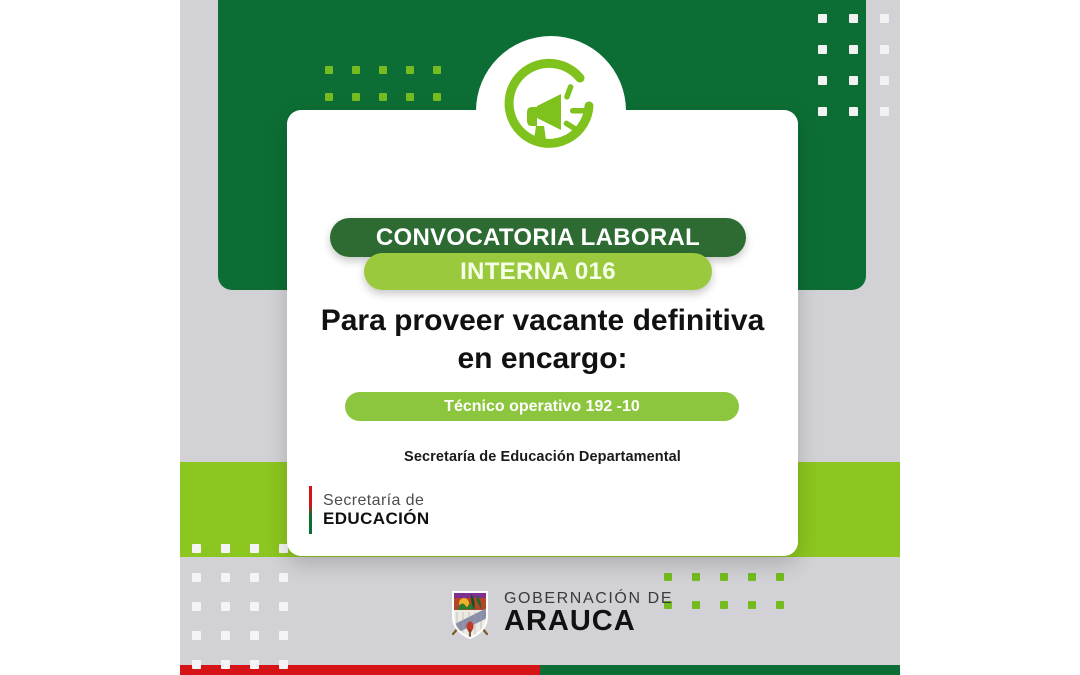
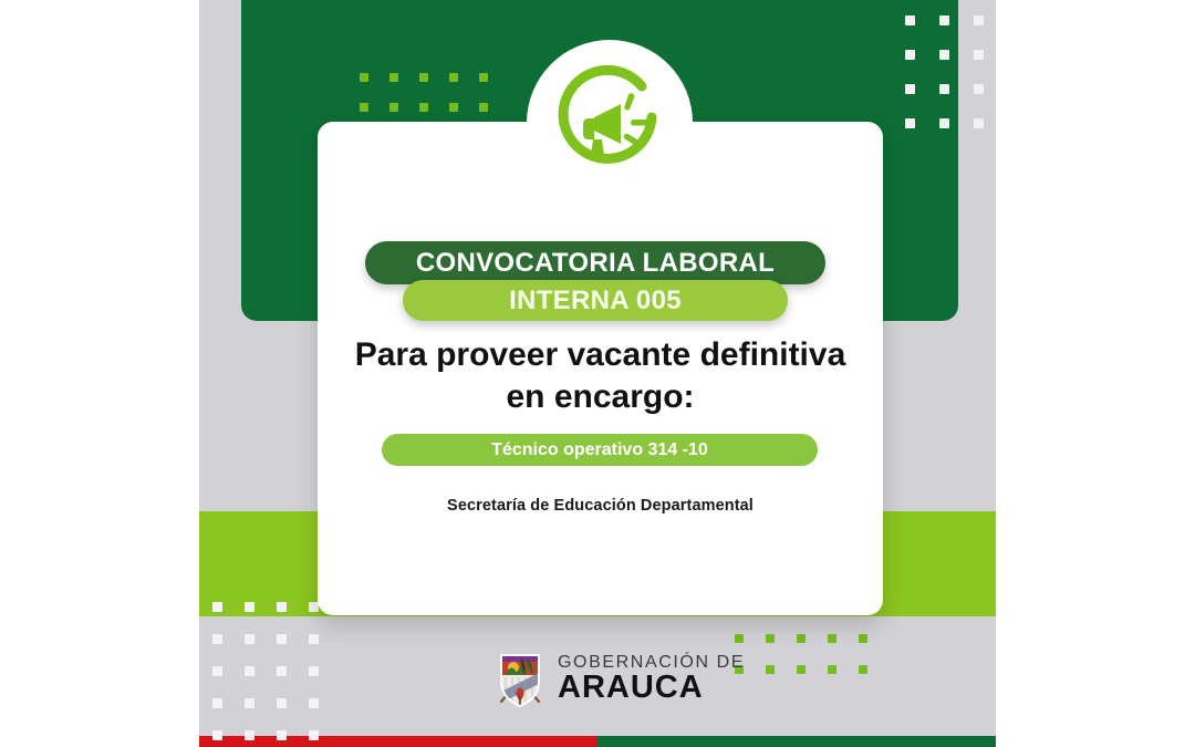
  CONVOCATORIA LABORAL
- INTERNA 016
+ INTERNA 005
  Para proveer vacante definitiva
  en encargo:
- Técnico operativo 192 -10
+ Técnico operativo 314 -10
  Secretaría de Educación Departamental
- Secretaría de
- EDUCACIÓN
  GOBERNACIÓN DE
  ARAUCA
